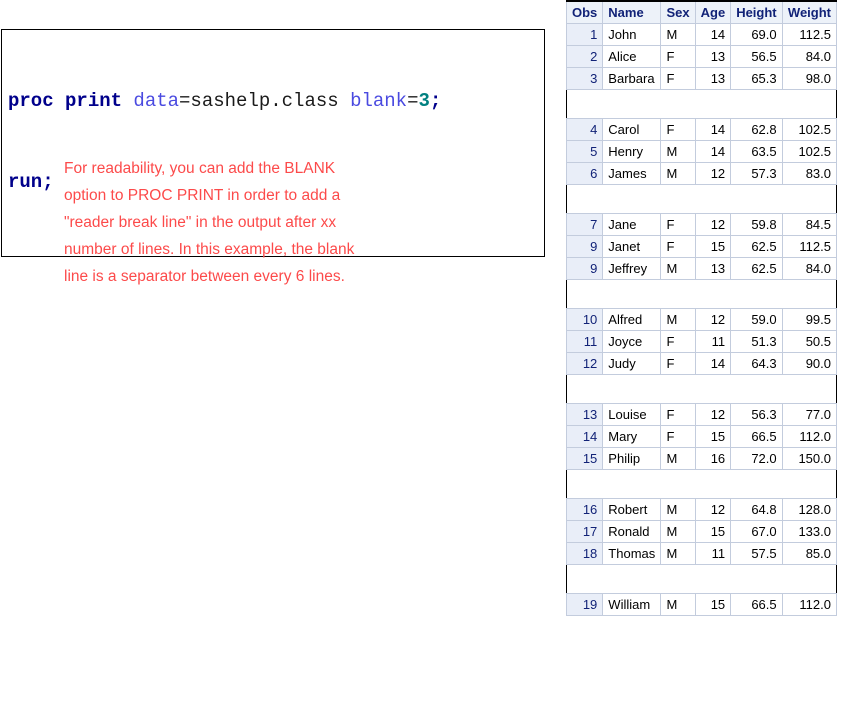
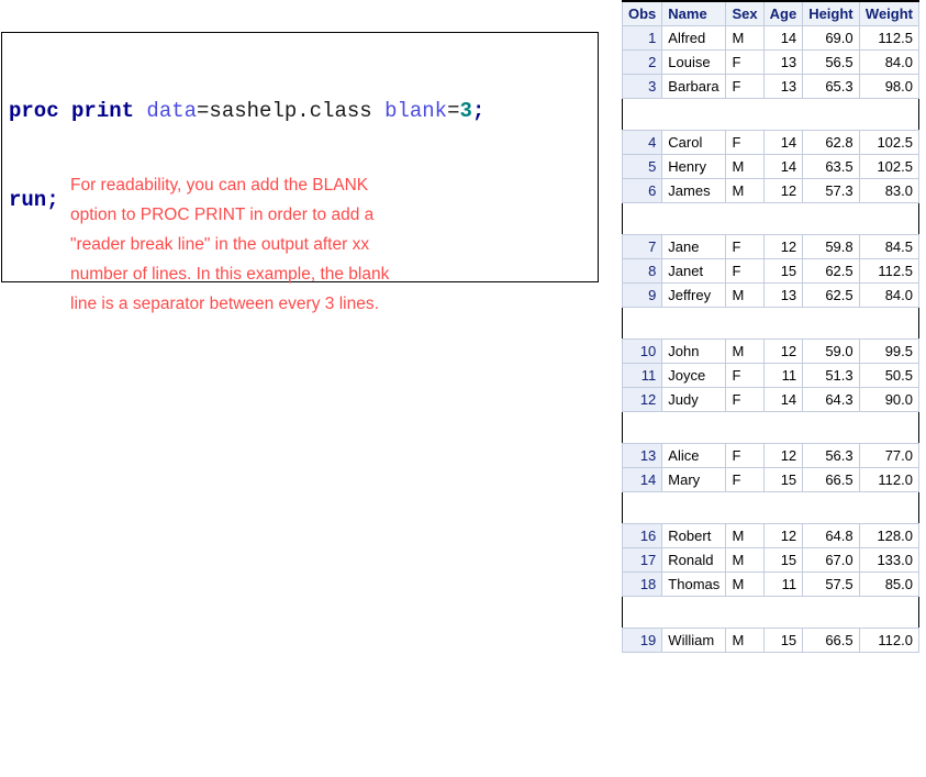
  proc print data=sashelp.class blank=3;
  run;
  For readability, you can add the BLANK
  option to PROC PRINT in order to add a
  "reader break line" in the output after xx
  number of lines. In this example, the blank
- line is a separator between every 6 lines.
+ line is a separator between every 3 lines.
  Obs	Name	Sex	Age	Height	Weight
- 1	John	M	14	69.0	112.5
+ 1	Alfred	M	14	69.0	112.5
- 2	Alice	F	13	56.5	84.0
+ 2	Louise	F	13	56.5	84.0
  3	Barbara	F	13	65.3	98.0
  4	Carol	F	14	62.8	102.5
  5	Henry	M	14	63.5	102.5
  6	James	M	12	57.3	83.0
  7	Jane	F	12	59.8	84.5
- 9	Janet	F	15	62.5	112.5
+ 8	Janet	F	15	62.5	112.5
  9	Jeffrey	M	13	62.5	84.0
- 10	Alfred	M	12	59.0	99.5
+ 10	John	M	12	59.0	99.5
  11	Joyce	F	11	51.3	50.5
  12	Judy	F	14	64.3	90.0
- 13	Louise	F	12	56.3	77.0
+ 13	Alice	F	12	56.3	77.0
  14	Mary	F	15	66.5	112.0
- 15	Philip	M	16	72.0	150.0
  16	Robert	M	12	64.8	128.0
  17	Ronald	M	15	67.0	133.0
  18	Thomas	M	11	57.5	85.0
  19	William	M	15	66.5	112.0
